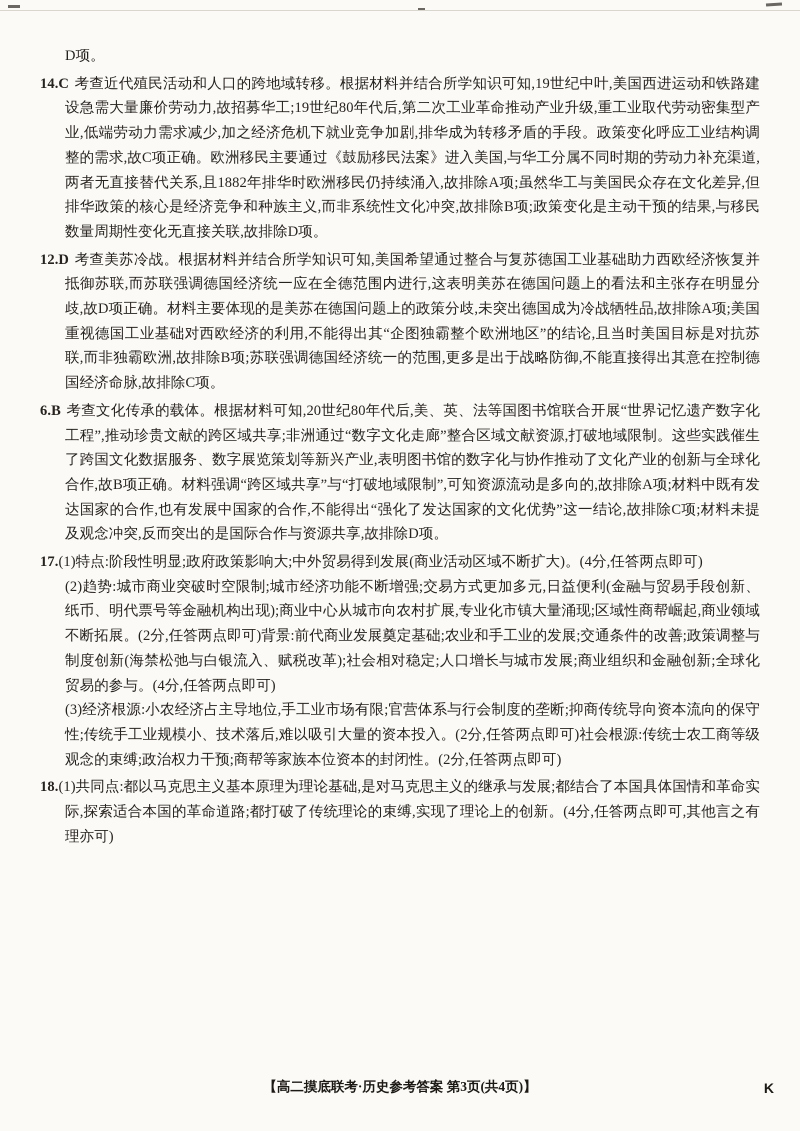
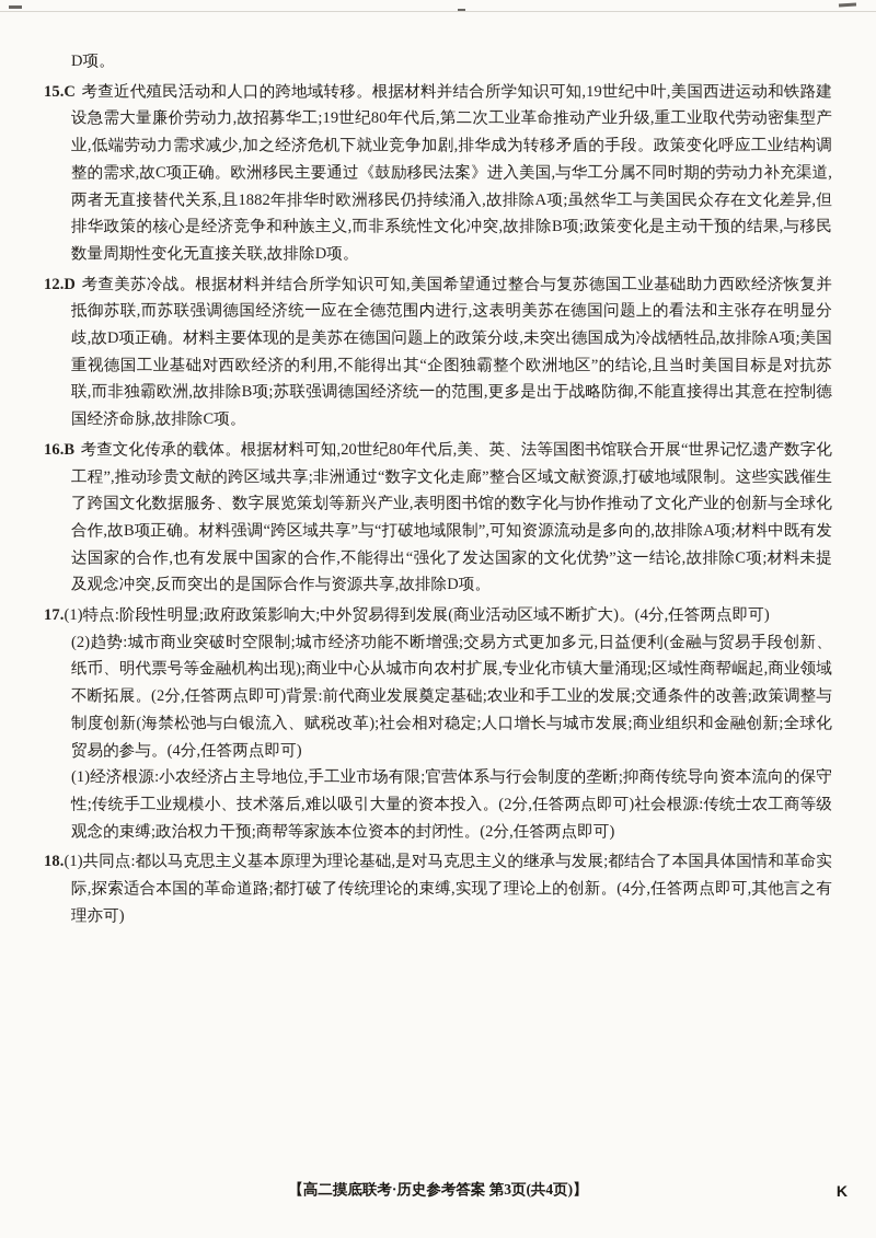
  D项。
- 14.C 考查近代殖民活动和人口的跨地域转移。根据材料并结合所学知识可知,19世纪中叶,美国西进运动和铁路建设急需大量廉价劳动力,故招募华工;19世纪80年代后,第二次工业革命推动产业升级,重工业取代劳动密集型产业,低端劳动力需求减少,加之经济危机下就业竞争加剧,排华成为转移矛盾的手段。政策变化呼应工业结构调整的需求,故C项正确。欧洲移民主要通过《鼓励移民法案》进入美国,与华工分属不同时期的劳动力补充渠道,两者无直接替代关系,且1882年排华时欧洲移民仍持续涌入,故排除A项;虽然华工与美国民众存在文化差异,但排华政策的核心是经济竞争和种族主义,而非系统性文化冲突,故排除B项;政策变化是主动干预的结果,与移民数量周期性变化无直接关联,故排除D项。
+ 15.C 考查近代殖民活动和人口的跨地域转移。根据材料并结合所学知识可知,19世纪中叶,美国西进运动和铁路建设急需大量廉价劳动力,故招募华工;19世纪80年代后,第二次工业革命推动产业升级,重工业取代劳动密集型产业,低端劳动力需求减少,加之经济危机下就业竞争加剧,排华成为转移矛盾的手段。政策变化呼应工业结构调整的需求,故C项正确。欧洲移民主要通过《鼓励移民法案》进入美国,与华工分属不同时期的劳动力补充渠道,两者无直接替代关系,且1882年排华时欧洲移民仍持续涌入,故排除A项;虽然华工与美国民众存在文化差异,但排华政策的核心是经济竞争和种族主义,而非系统性文化冲突,故排除B项;政策变化是主动干预的结果,与移民数量周期性变化无直接关联,故排除D项。
  12.D 考查美苏冷战。根据材料并结合所学知识可知,美国希望通过整合与复苏德国工业基础助力西欧经济恢复并抵御苏联,而苏联强调德国经济统一应在全德范围内进行,这表明美苏在德国问题上的看法和主张存在明显分歧,故D项正确。材料主要体现的是美苏在德国问题上的政策分歧,未突出德国成为冷战牺牲品,故排除A项;美国重视德国工业基础对西欧经济的利用,不能得出其“企图独霸整个欧洲地区”的结论,且当时美国目标是对抗苏联,而非独霸欧洲,故排除B项;苏联强调德国经济统一的范围,更多是出于战略防御,不能直接得出其意在控制德国经济命脉,故排除C项。
- 6.B 考查文化传承的载体。根据材料可知,20世纪80年代后,美、英、法等国图书馆联合开展“世界记忆遗产数字化工程”,推动珍贵文献的跨区域共享;非洲通过“数字文化走廊”整合区域文献资源,打破地域限制。这些实践催生了跨国文化数据服务、数字展览策划等新兴产业,表明图书馆的数字化与协作推动了文化产业的创新与全球化合作,故B项正确。材料强调“跨区域共享”与“打破地域限制”,可知资源流动是多向的,故排除A项;材料中既有发达国家的合作,也有发展中国家的合作,不能得出“强化了发达国家的文化优势”这一结论,故排除C项;材料未提及观念冲突,反而突出的是国际合作与资源共享,故排除D项。
+ 16.B 考查文化传承的载体。根据材料可知,20世纪80年代后,美、英、法等国图书馆联合开展“世界记忆遗产数字化工程”,推动珍贵文献的跨区域共享;非洲通过“数字文化走廊”整合区域文献资源,打破地域限制。这些实践催生了跨国文化数据服务、数字展览策划等新兴产业,表明图书馆的数字化与协作推动了文化产业的创新与全球化合作,故B项正确。材料强调“跨区域共享”与“打破地域限制”,可知资源流动是多向的,故排除A项;材料中既有发达国家的合作,也有发展中国家的合作,不能得出“强化了发达国家的文化优势”这一结论,故排除C项;材料未提及观念冲突,反而突出的是国际合作与资源共享,故排除D项。
  17.(1)特点:阶段性明显;政府政策影响大;中外贸易得到发展(商业活动区域不断扩大)。(4分,任答两点即可)
  (2)趋势:城市商业突破时空限制;城市经济功能不断增强;交易方式更加多元,日益便利(金融与贸易手段创新、纸币、明代票号等金融机构出现);商业中心从城市向农村扩展,专业化市镇大量涌现;区域性商帮崛起,商业领域不断拓展。(2分,任答两点即可)背景:前代商业发展奠定基础;农业和手工业的发展;交通条件的改善;政策调整与制度创新(海禁松弛与白银流入、赋税改革);社会相对稳定;人口增长与城市发展;商业组织和金融创新;全球化贸易的参与。(4分,任答两点即可)
- (3)经济根源:小农经济占主导地位,手工业市场有限;官营体系与行会制度的垄断;抑商传统导向资本流向的保守性;传统手工业规模小、技术落后,难以吸引大量的资本投入。(2分,任答两点即可)社会根源:传统士农工商等级观念的束缚;政治权力干预;商帮等家族本位资本的封闭性。(2分,任答两点即可)
+ (1)经济根源:小农经济占主导地位,手工业市场有限;官营体系与行会制度的垄断;抑商传统导向资本流向的保守性;传统手工业规模小、技术落后,难以吸引大量的资本投入。(2分,任答两点即可)社会根源:传统士农工商等级观念的束缚;政治权力干预;商帮等家族本位资本的封闭性。(2分,任答两点即可)
  18.(1)共同点:都以马克思主义基本原理为理论基础,是对马克思主义的继承与发展;都结合了本国具体国情和革命实际,探索适合本国的革命道路;都打破了传统理论的束缚,实现了理论上的创新。(4分,任答两点即可,其他言之有理亦可)
  【高二摸底联考·历史参考答案 第3页(共4页)】
  K
